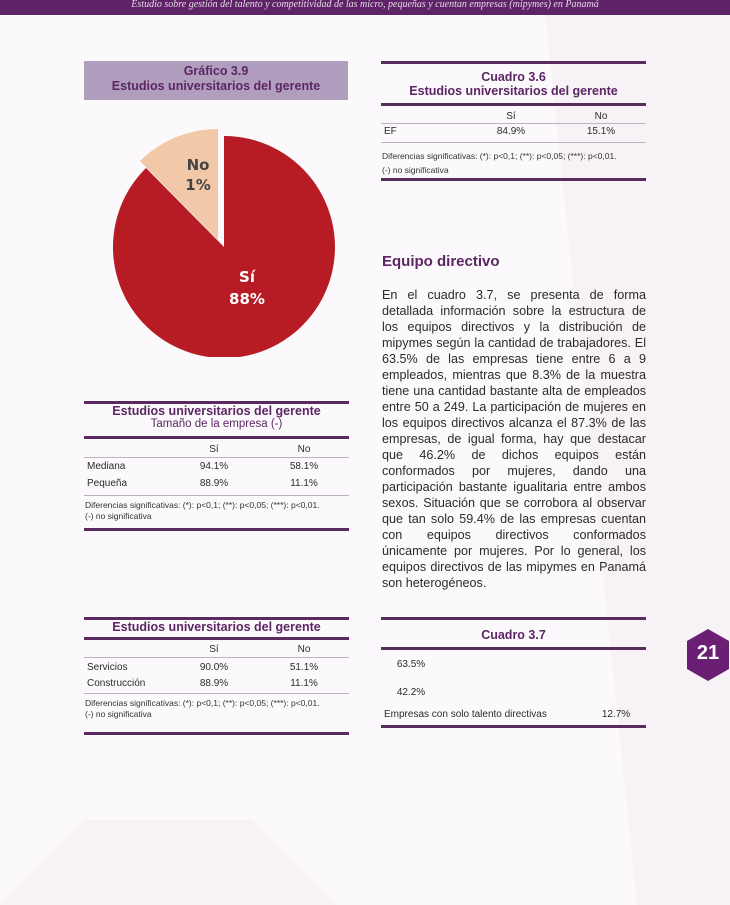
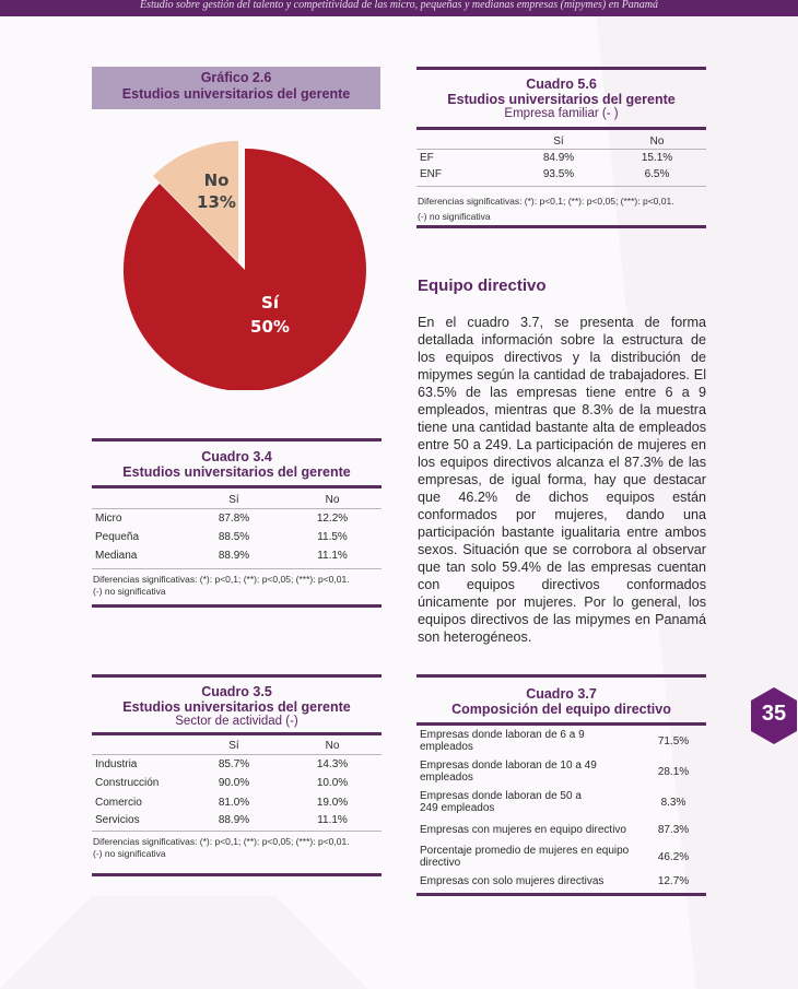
- Estudio sobre gestión del talento y competitividad de las micro, pequeñas y cuentan empresas (mipymes) en Panamá
+ Estudio sobre gestión del talento y competitividad de las micro, pequeñas y medianas empresas (mipymes) en Panamá
- Gráfico 3.9
+ Gráfico 2.6
  Estudios universitarios del gerente
  No
- 1%
+ 13%
  Sí
- 88%
+ 50%
- Cuadro 3.6
+ Cuadro 5.6
  Estudios universitarios del gerente
+ Empresa familiar (- )
  Sí
  No
  EF
  84.9%
  15.1%
+ ENF
+ 93.5%
+ 6.5%
  Diferencias significativas: (*): p<0,1; (**): p<0,05; (***): p<0,01.
  (-) no significativa
  Equipo directivo
  En el cuadro 3.7, se presenta de forma detallada información sobre la estructura de los equipos directivos y la distribución de mipymes según la cantidad de trabajadores. El 63.5% de las empresas tiene entre 6 a 9 empleados, mientras que 8.3% de la muestra tiene una cantidad bastante alta de empleados entre 50 a 249. La participación de mujeres en los equipos directivos alcanza el 87.3% de las empresas, de igual forma, hay que destacar que 46.2% de dichos equipos están conformados por mujeres, dando una participación bastante igualitaria entre ambos sexos. Situación que se corrobora al observar que tan solo 59.4% de las empresas cuentan con equipos directivos conformados únicamente por mujeres. Por lo general, los equipos directivos de las mipymes en Panamá son heterogéneos.
+ Cuadro 3.4
  Estudios universitarios del gerente
- Tamaño de la empresa (-)
  Sí
  No
+ Micro
+ 87.8%
+ 12.2%
- Mediana
+ Pequeña
- 94.1%
+ 88.5%
- 58.1%
+ 11.5%
- Pequeña
+ Mediana
  88.9%
  11.1%
  Diferencias significativas: (*): p<0,1; (**): p<0,05; (***): p<0,01.
  (-) no significativa
+ Cuadro 3.5
  Estudios universitarios del gerente
+ Sector de actividad (-)
  Sí
  No
+ Industria
+ 85.7%
+ 14.3%
- Servicios
+ Construcción
  90.0%
- 51.1%
+ 10.0%
+ Comercio
+ 81.0%
+ 19.0%
- Construcción
+ Servicios
  88.9%
  11.1%
  Diferencias significativas: (*): p<0,1; (**): p<0,05; (***): p<0,01.
  (-) no significativa
  Cuadro 3.7
+ Composición del equipo directivo
+ Empresas donde laboran de 6 a 9 empleados
- 63.5%
+ 71.5%
+ Empresas donde laboran de 10 a 49 empleados
+ 28.1%
+ Empresas donde laboran de 50 a 249 empleados
- 42.2%
+ 8.3%
+ Empresas con mujeres en equipo directivo
+ 87.3%
+ Porcentaje promedio de mujeres en equipo directivo
+ 46.2%
- Empresas con solo talento directivas
+ Empresas con solo mujeres directivas
  12.7%
- 21
+ 35
